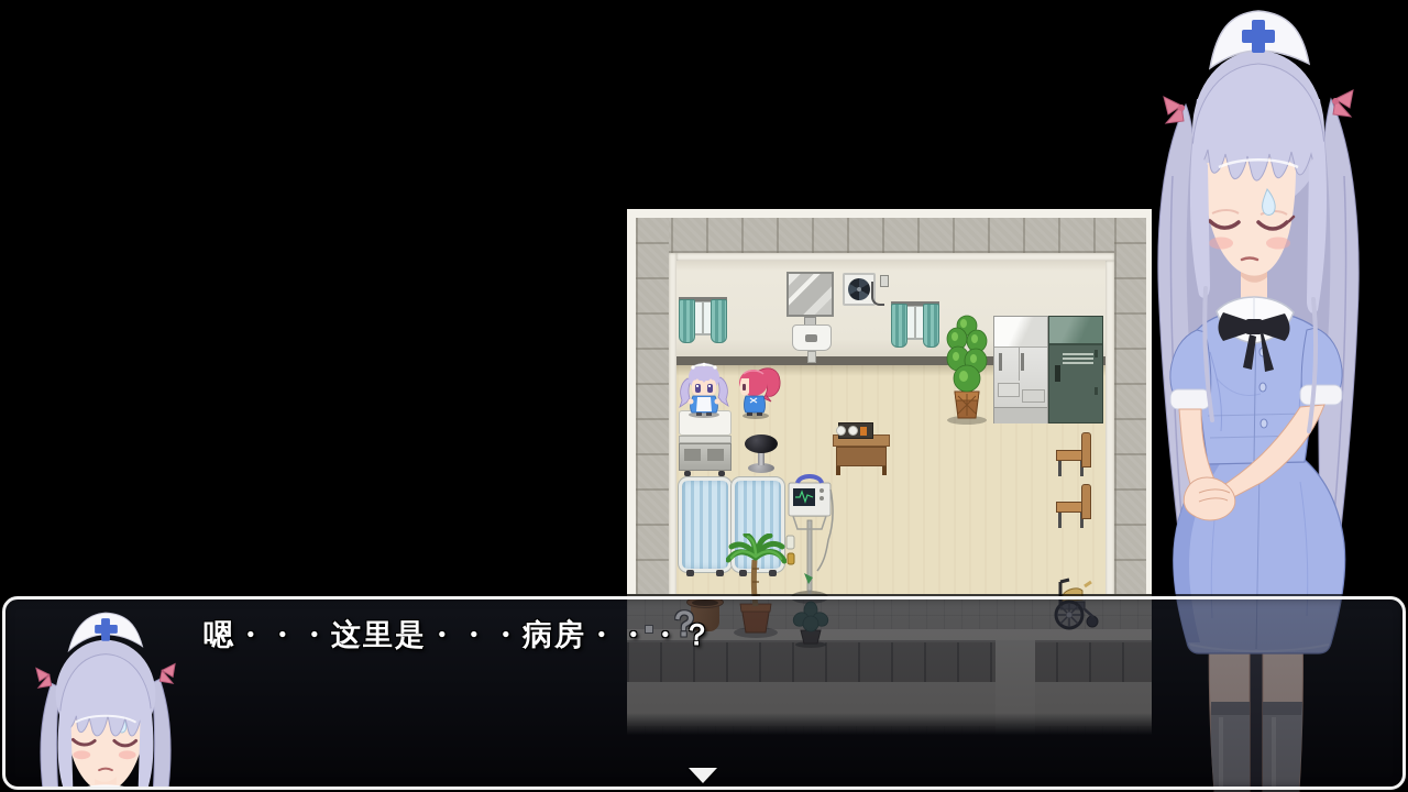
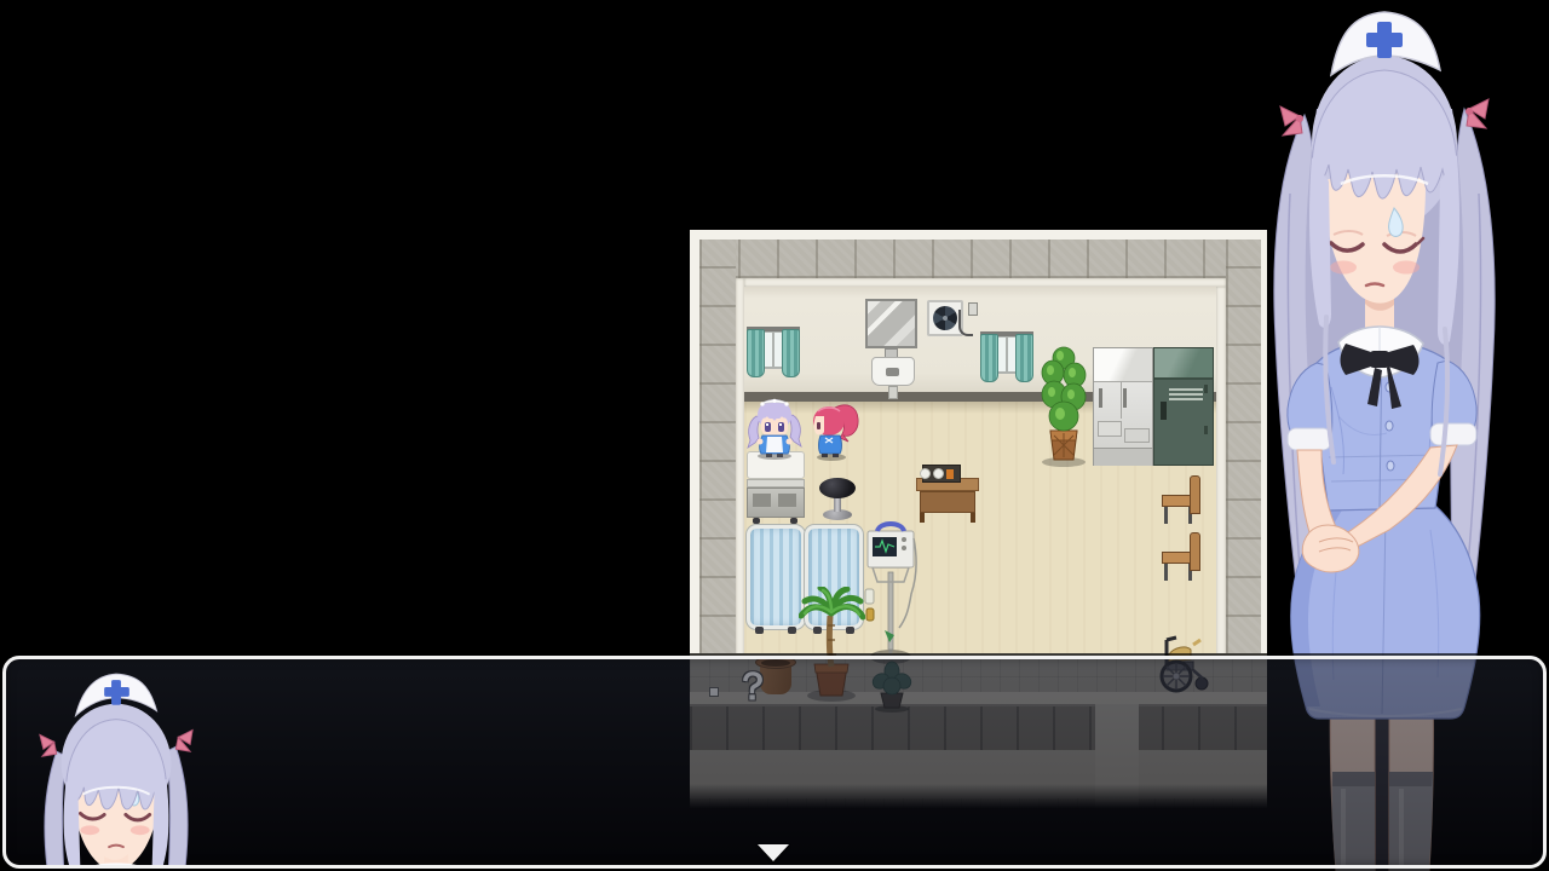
- 嗯・・・这里是・・・病房・・・？
